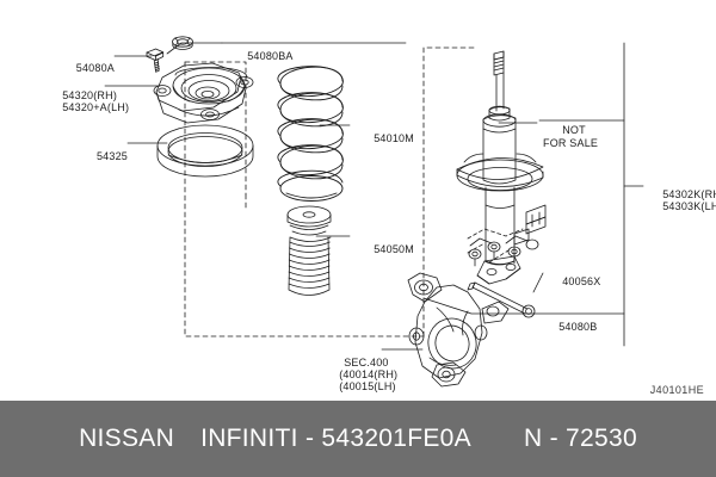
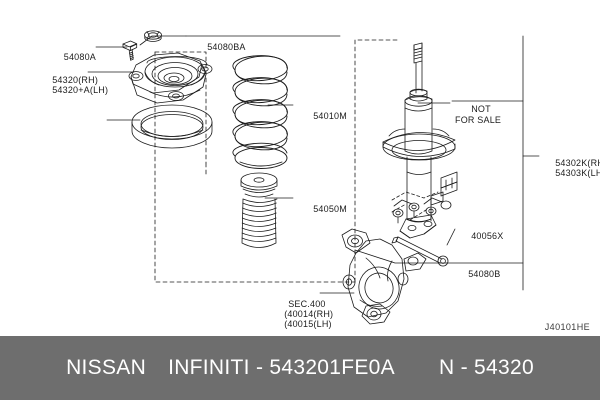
  54080A
  54320(RH)
  54320+A(LH)
- 54325
  54080BA
  54010M
  54050M
  NOT
  FOR SALE
  54302K(R
  54303K(LH
  SEC.400
  (40014(RH)
  (40015(LH)
  40056X
  54080B
  J40101HE
  NISSAN
  INFINITI
  -
  543201FE0A
  N
  -
- 72530
+ 54320
